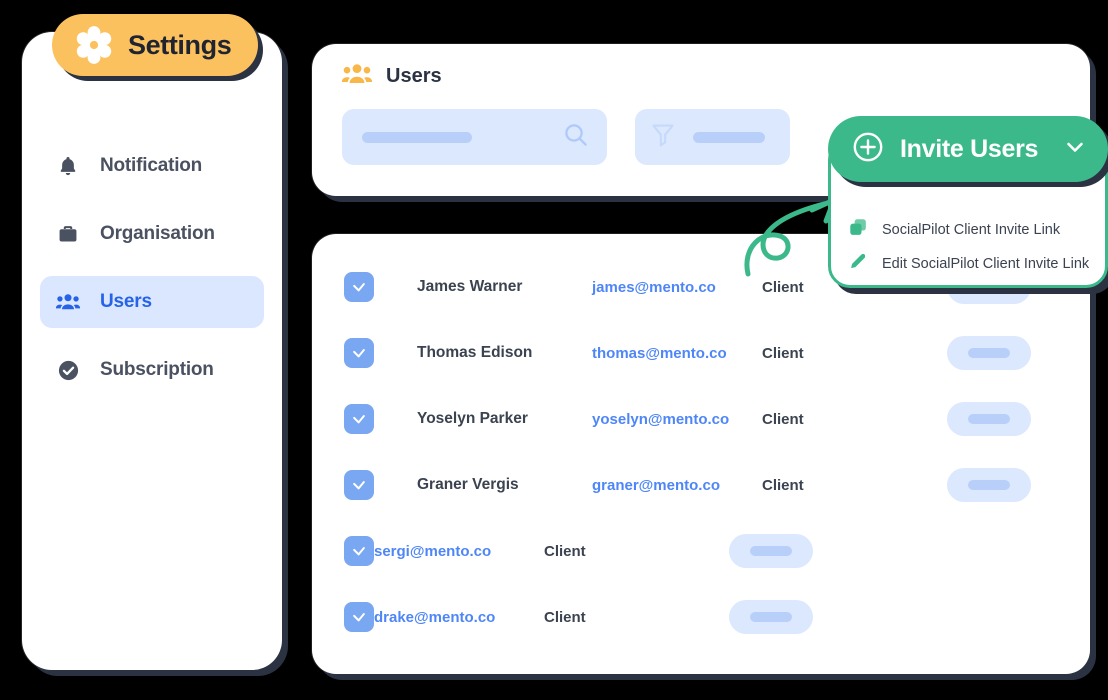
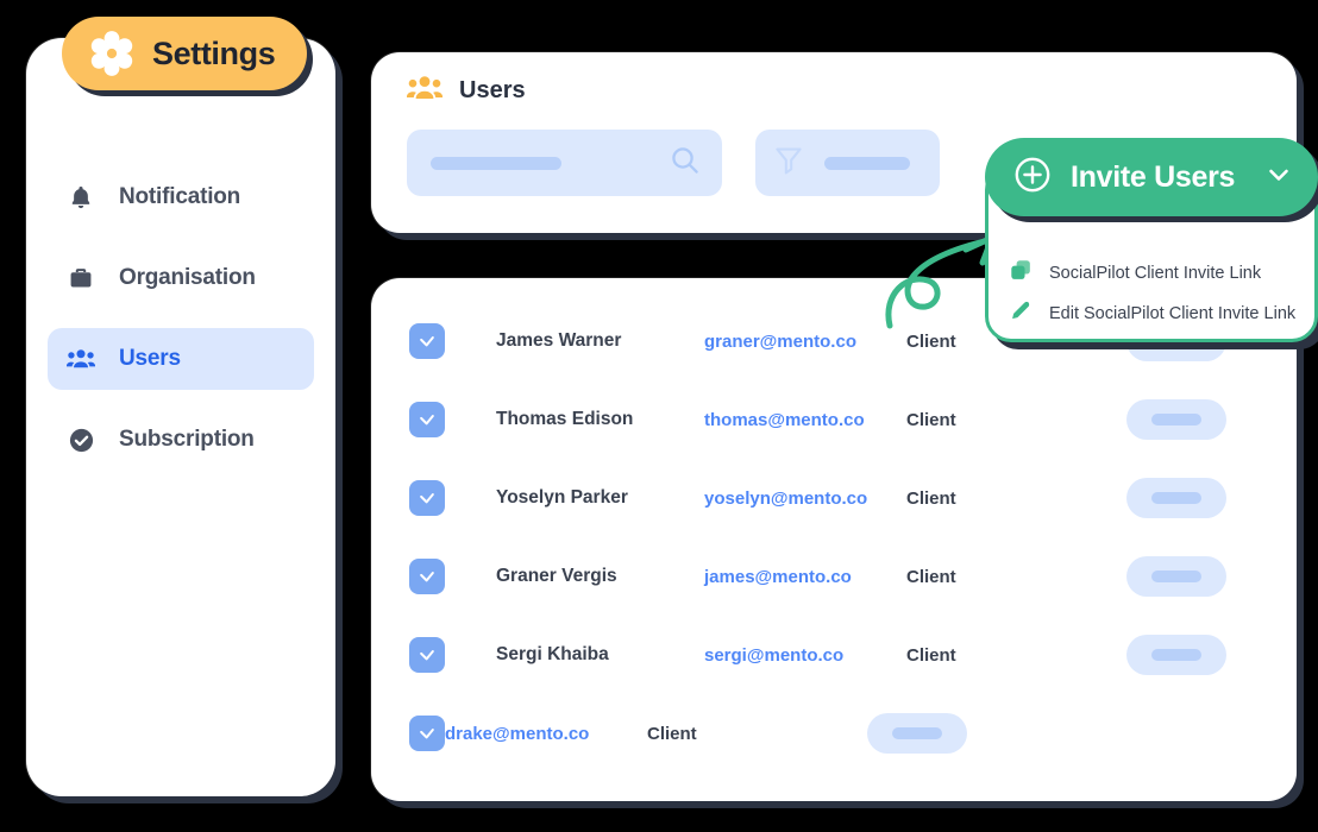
  Settings
  Notification
  Organisation
  Users
  Subscription
  Users
  SocialPilot Client Invite Link
  Edit SocialPilot Client Invite Link
  Invite Users
  James Warner
- james@mento.co
+ graner@mento.co
  Client
  Thomas Edison
  thomas@mento.co
  Client
  Yoselyn Parker
  yoselyn@mento.co
  Client
  Graner Vergis
- graner@mento.co
+ james@mento.co
  Client
+ Sergi Khaiba
  sergi@mento.co
  Client
  drake@mento.co
  Client
